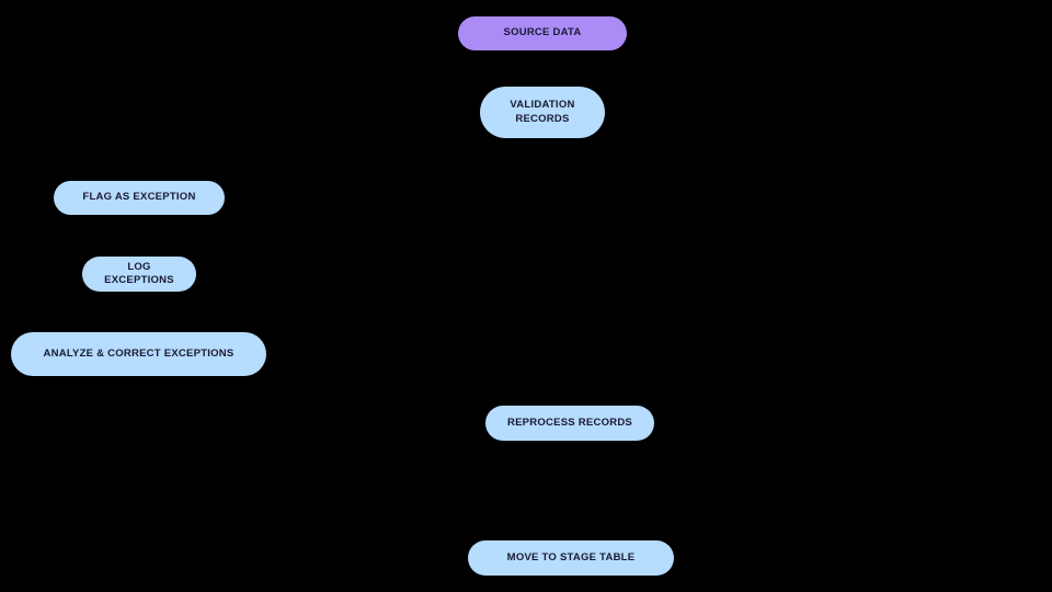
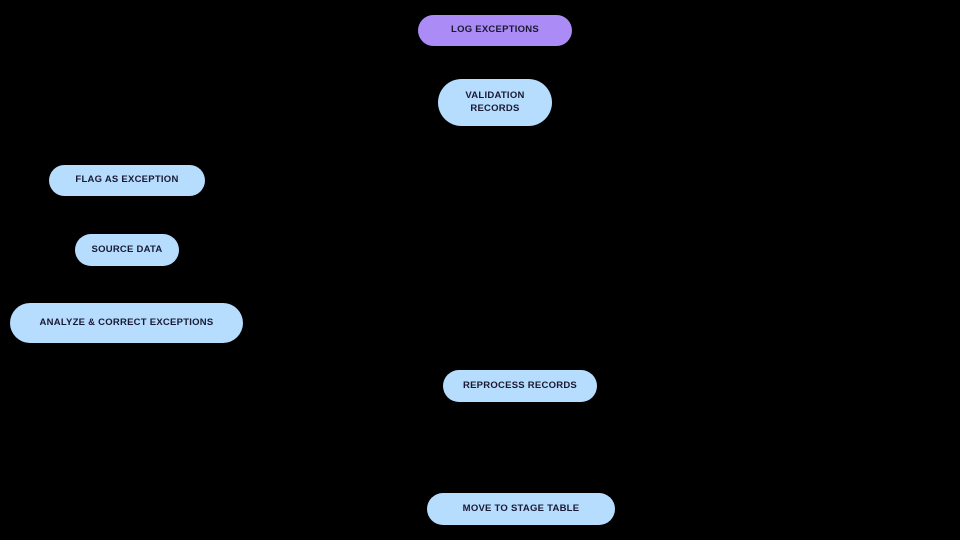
- SOURCE DATA
+ LOG EXCEPTIONS
  VALIDATION
  RECORDS
  FLAG AS EXCEPTION
- LOG EXCEPTIONS
+ SOURCE DATA
  ANALYZE & CORRECT EXCEPTIONS
  REPROCESS RECORDS
  MOVE TO STAGE TABLE
